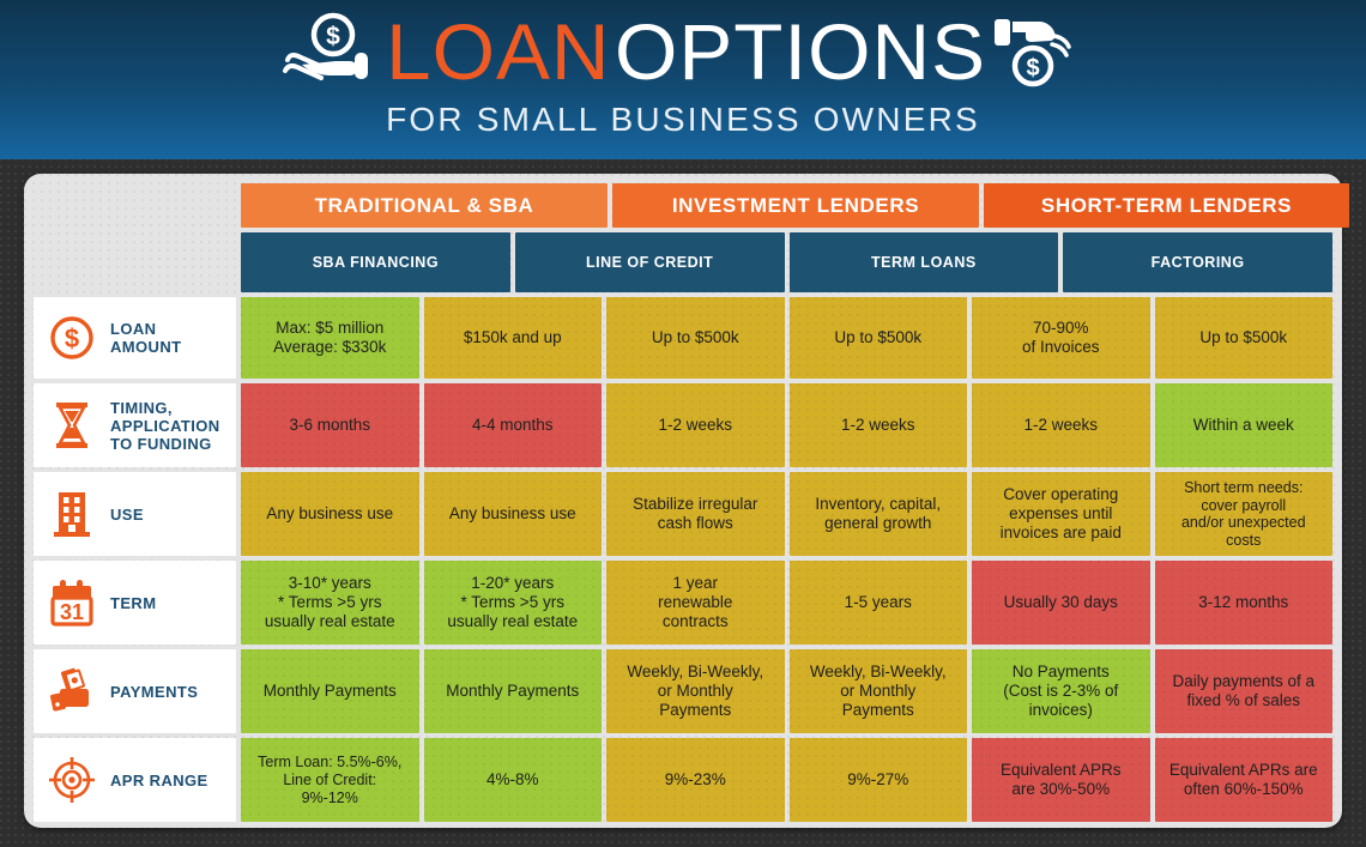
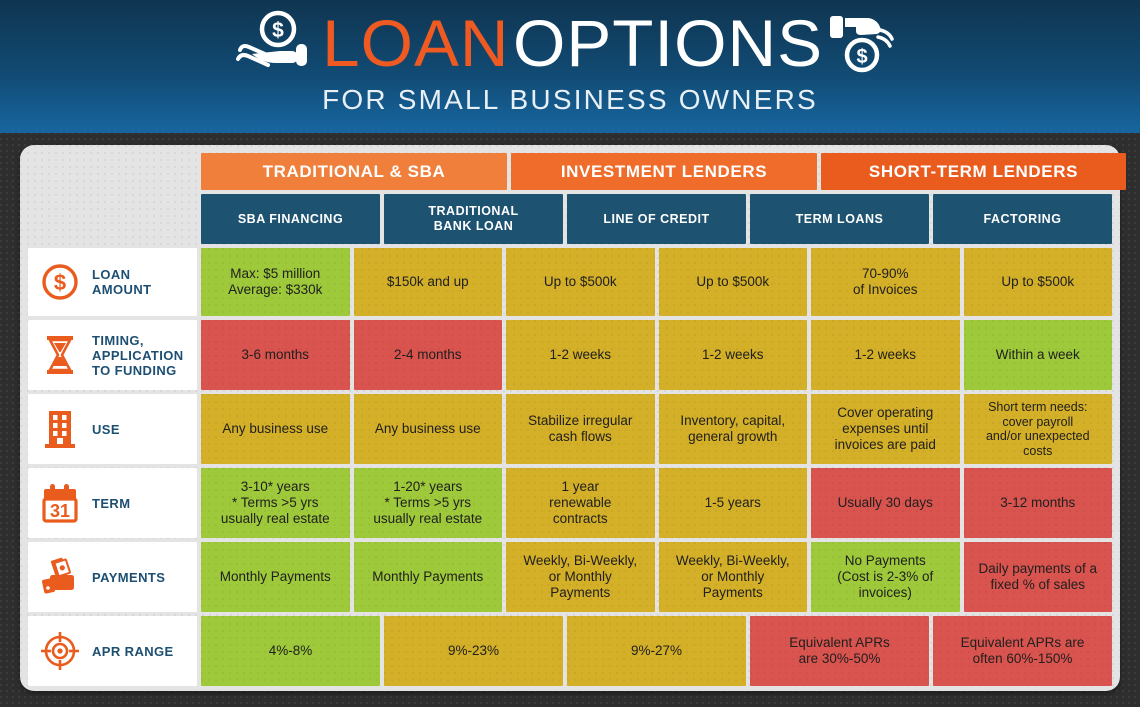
  $
  LOAN
  OPTIONS
  $
  FOR SMALL BUSINESS OWNERS
  TRADITIONAL & SBA
  INVESTMENT LENDERS
  SHORT-TERM LENDERS
  SBA FINANCING
+ TRADITIONAL
+ BANK LOAN
  LINE OF CREDIT
  TERM LOANS
  FACTORING
  $
  LOAN
  AMOUNT
  Max: $5 million
  Average: $330k
  $150k and up
  Up to $500k
  Up to $500k
  70-90%
  of Invoices
  Up to $500k
  TIMING,
  APPLICATION
  TO FUNDING
  3-6 months
- 4-4 months
+ 2-4 months
  1-2 weeks
  1-2 weeks
  1-2 weeks
  Within a week
  USE
  Any business use
  Any business use
  Stabilize irregular
  cash flows
  Inventory, capital,
  general growth
  Cover operating
  expenses until
  invoices are paid
  Short term needs:
  cover payroll
  and/or unexpected
  costs
  31
  TERM
  3-10* years
  * Terms >5 yrs
  usually real estate
  1-20* years
  * Terms >5 yrs
  usually real estate
  1 year
  renewable
  contracts
  1-5 years
  Usually 30 days
  3-12 months
  PAYMENTS
  Monthly Payments
  Monthly Payments
  Weekly, Bi-Weekly,
  or Monthly
  Payments
  Weekly, Bi-Weekly,
  or Monthly
  Payments
  No Payments
  (Cost is 2-3% of
  invoices)
  Daily payments of a
  fixed % of sales
  APR RANGE
- Term Loan: 5.5%-6%,
- Line of Credit:
- 9%-12%
  4%-8%
  9%-23%
  9%-27%
  Equivalent APRs
  are 30%-50%
  Equivalent APRs are
  often 60%-150%
